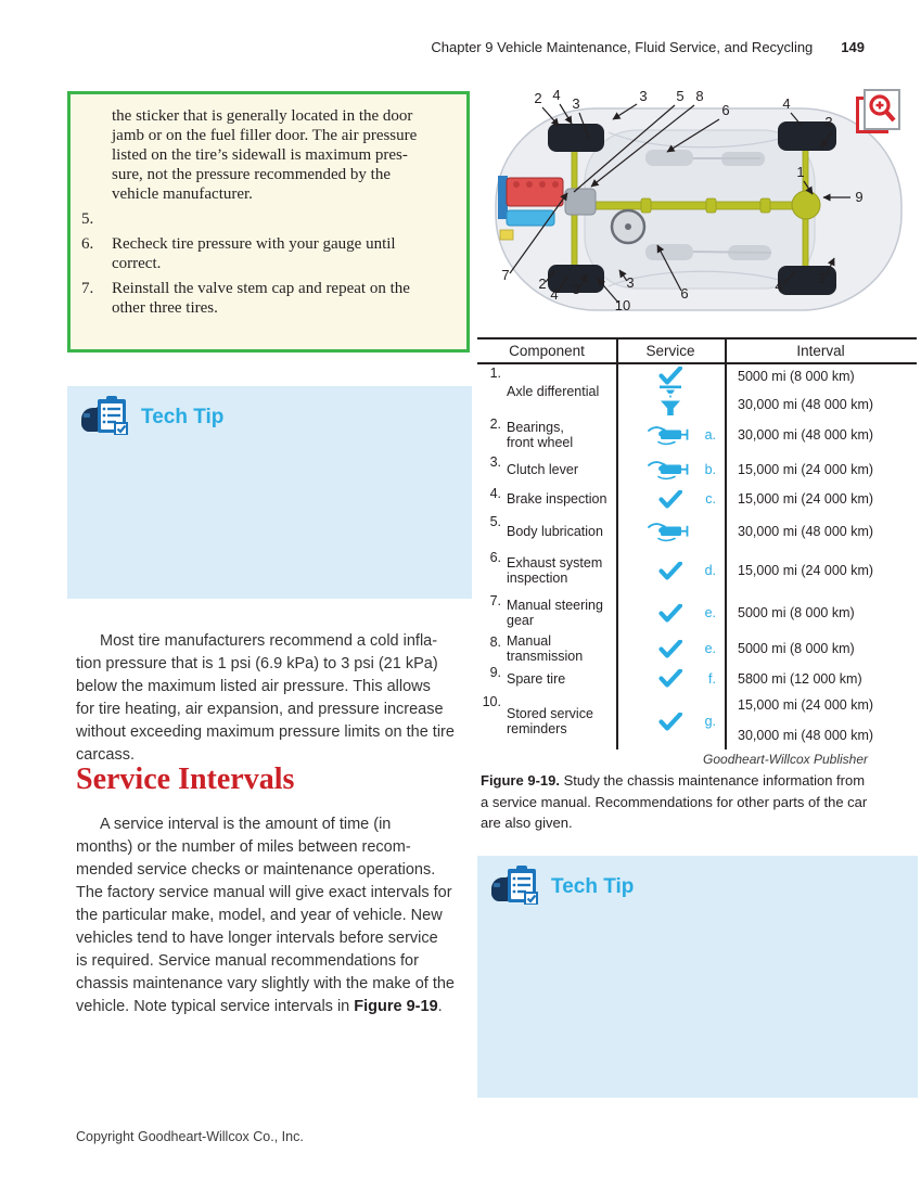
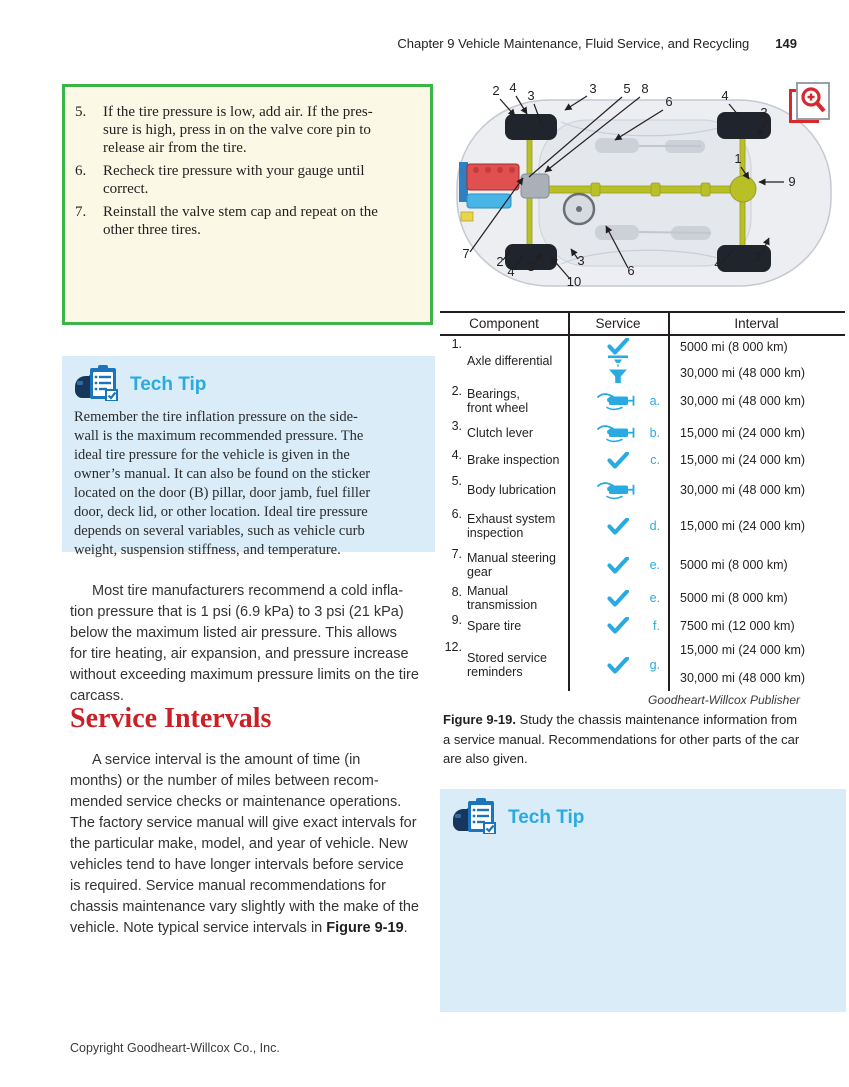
  Chapter 9 Vehicle Maintenance, Fluid Service, and Recycling 149
- the sticker that is generally located in the door
- jamb or on the fuel filler door. The air pressure
- listed on the tire’s sidewall is maximum pres-
- sure, not the pressure recommended by the
- vehicle manufacturer.
  5.
+ If the tire pressure is low, add air. If the pres-
+ sure is high, press in on the valve core pin to
+ release air from the tire.
  6.
  Recheck tire pressure with your gauge until
  correct.
  7.
  Reinstall the valve stem cap and repeat on the
  other three tires.
  Tech Tip
+ Remember the tire inflation pressure on the side-
+ wall is the maximum recommended pressure. The
+ ideal tire pressure for the vehicle is given in the
+ owner’s manual. It can also be found on the sticker
+ located on the door (B) pillar, door jamb, fuel filler
+ door, deck lid, or other location. Ideal tire pressure
+ depends on several variables, such as vehicle curb
+ weight, suspension stiffness, and temperature.
  Most tire manufacturers recommend a cold infla-
  tion pressure that is 1 psi (6.9 kPa) to 3 psi (21 kPa)
  below the maximum listed air pressure. This allows
  for tire heating, air expansion, and pressure increase
  without exceeding maximum pressure limits on the tire
  carcass.
  Service Intervals
  A service interval is the amount of time (in
  months) or the number of miles between recom-
  mended service checks or maintenance operations.
  The factory service manual will give exact intervals for
  the particular make, model, and year of vehicle. New
  vehicles tend to have longer intervals before service
  is required. Service manual recommendations for
  chassis maintenance vary slightly with the make of the
  vehicle. Note typical service intervals in Figure 9-19.
  2
  4
  3
  3
  5
  8
  6
  4
  3
  1
  9
  7
  2
  4
  3
  10
  3
  6
  4
  Component
  Service
  Interval
  1.
  Axle differential
  5000 mi (8 000 km)
  30,000 mi (48 000 km)
  2.
  Bearings,
  front wheel
  a.
  30,000 mi (48 000 km)
  3.
  Clutch lever
  b.
  15,000 mi (24 000 km)
  4.
  Brake inspection
  c.
  15,000 mi (24 000 km)
  5.
  Body lubrication
  30,000 mi (48 000 km)
  6.
  Exhaust system
  inspection
  d.
  15,000 mi (24 000 km)
  7.
  Manual steering
  gear
  e.
  5000 mi (8 000 km)
  8.
  Manual transmission
  e.
  5000 mi (8 000 km)
  9.
  Spare tire
  f.
- 5800 mi (12 000 km)
+ 7500 mi (12 000 km)
- 10.
+ 12.
  Stored service
  reminders
  g.
  15,000 mi (24 000 km)
  30,000 mi (48 000 km)
  Goodheart-Willcox Publisher
  Figure 9-19. Study the chassis maintenance information from
  a service manual. Recommendations for other parts of the car
  are also given.
  Tech Tip
  Copyright Goodheart-Willcox Co., Inc.
